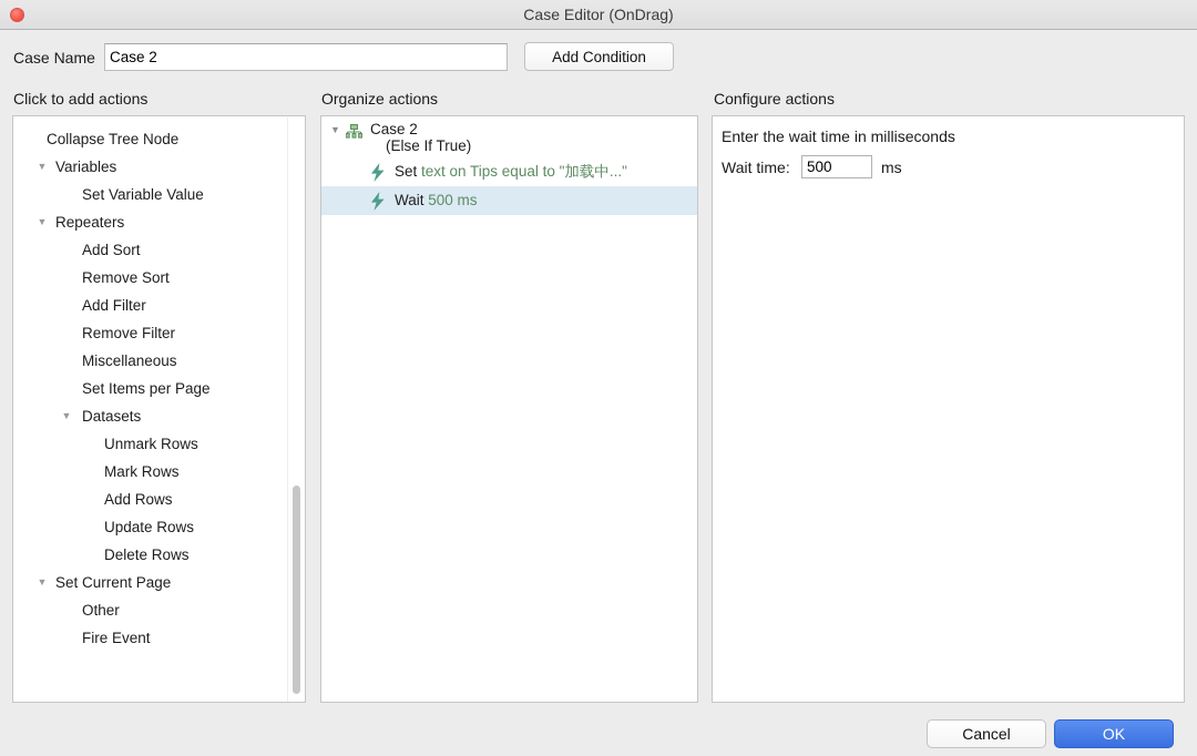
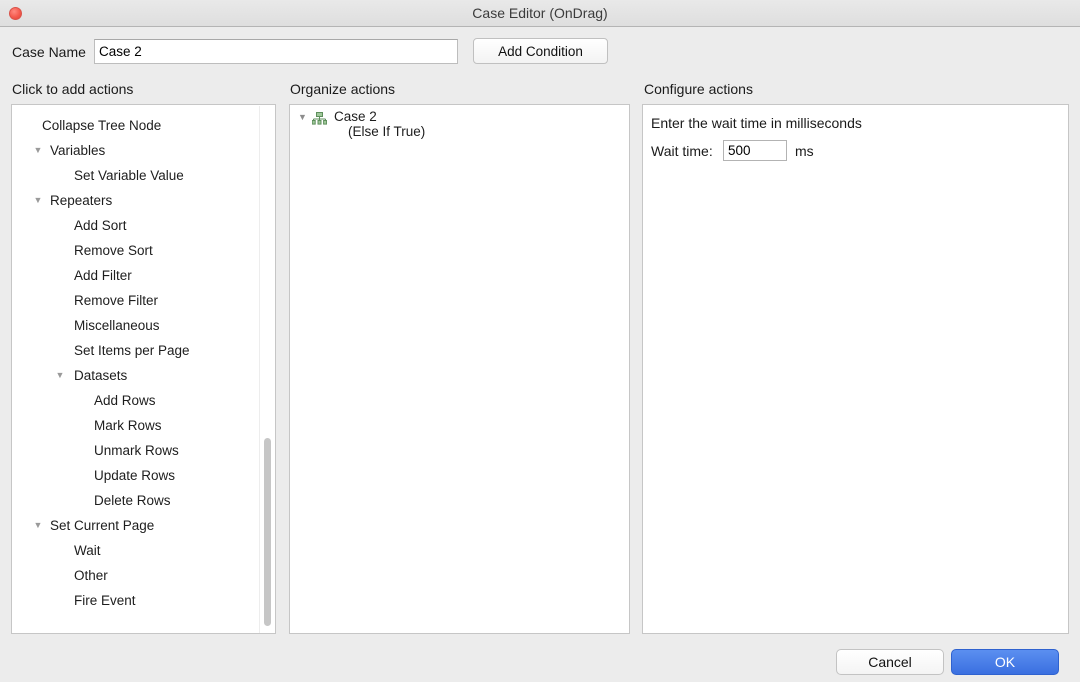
  Case Editor (OnDrag)
  Case Name
  Case 2
  Add Condition
  Click to add actions
  Organize actions
  Configure actions
  Collapse Tree Node
  ▼
  Variables
  Set Variable Value
  ▼
  Repeaters
  Add Sort
  Remove Sort
  Add Filter
  Remove Filter
  Miscellaneous
  Set Items per Page
  ▼
  Datasets
- Unmark Rows
+ Add Rows
  Mark Rows
- Add Rows
+ Unmark Rows
  Update Rows
  Delete Rows
  ▼
  Set Current Page
+ Wait
  Other
  Fire Event
  ▼
  Case 2
  (Else If True)
- Set text on Tips equal to "加载中..."
- Wait 500 ms
  Enter the wait time in milliseconds
  Wait time:
  500
  ms
  Cancel
  OK
